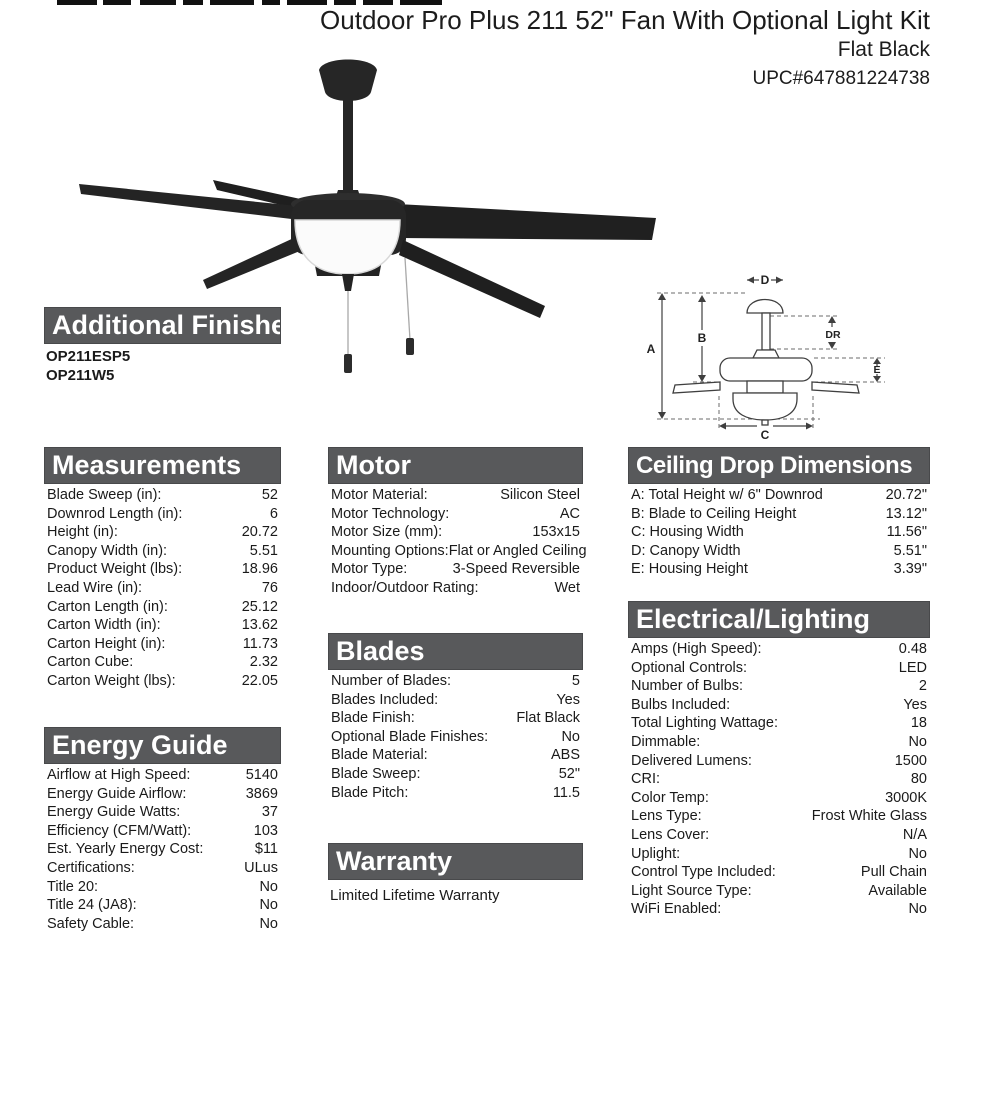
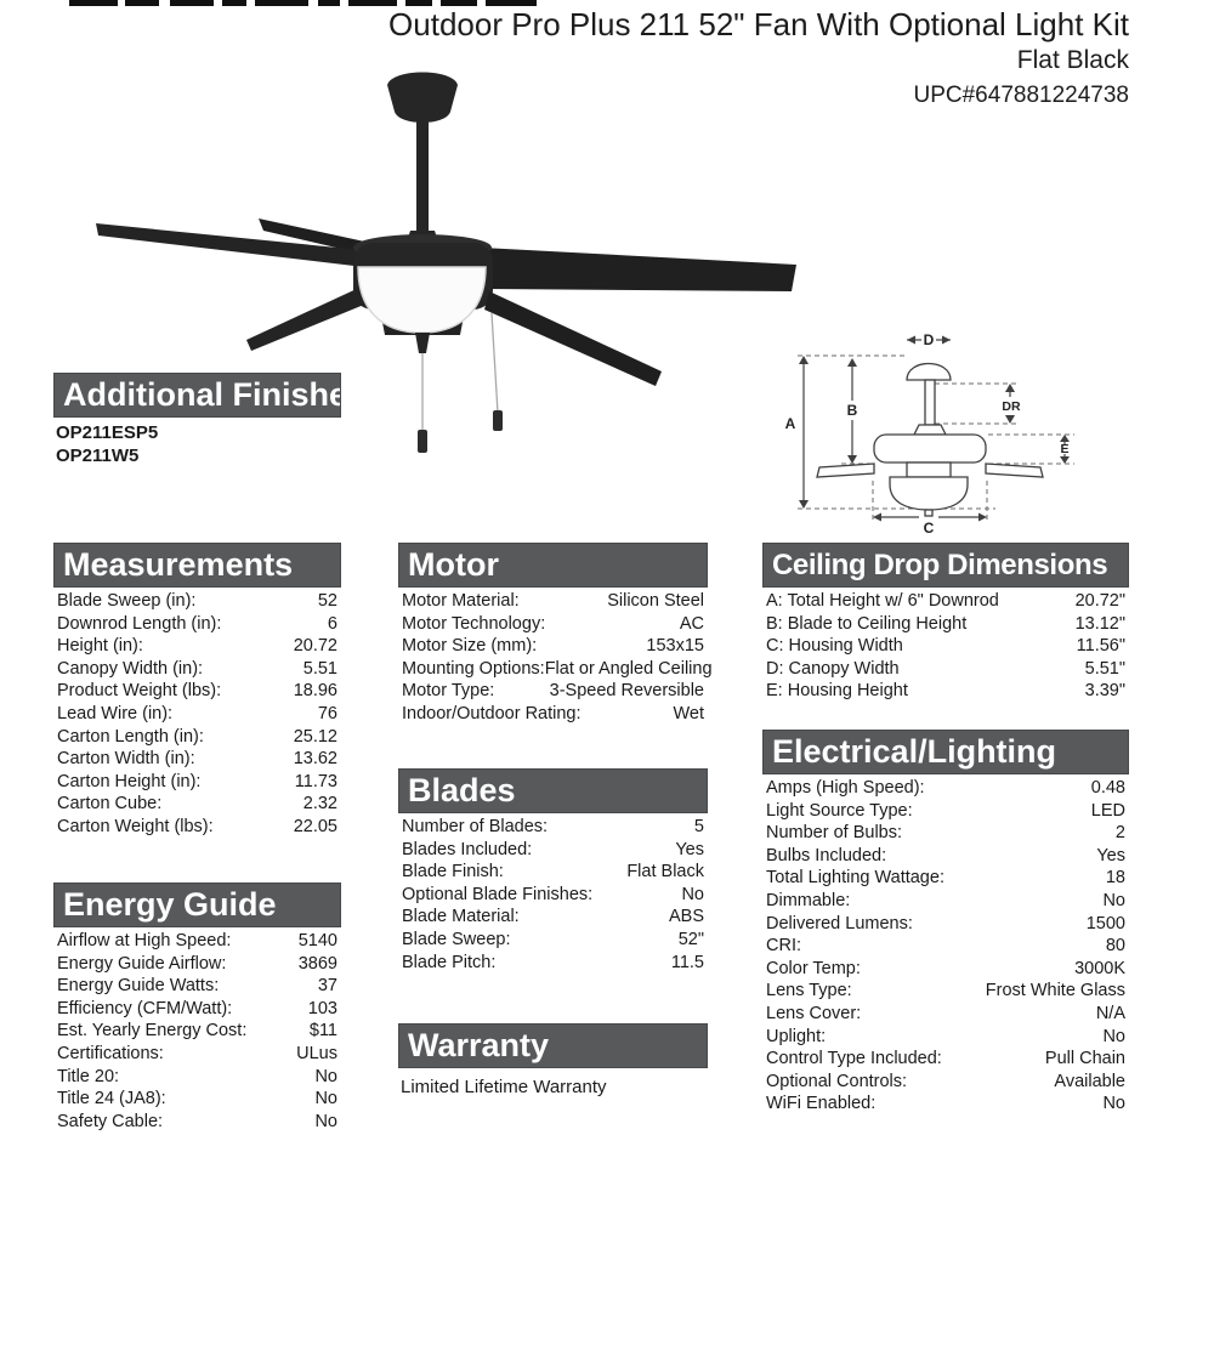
  Outdoor Pro Plus 211 52" Fan With Optional Light Kit
  Flat Black
  UPC#647881224738
  A
  B
  C
  D
  E
  DR
  Additional Finishe
  OP211ESP5
  OP211W5
  Measurements
  Blade Sweep (in):
  52
  Downrod Length (in):
  6
  Height (in):
  20.72
  Canopy Width (in):
  5.51
  Product Weight (lbs):
  18.96
  Lead Wire (in):
  76
  Carton Length (in):
  25.12
  Carton Width (in):
  13.62
  Carton Height (in):
  11.73
  Carton Cube:
  2.32
  Carton Weight (lbs):
  22.05
  Energy Guide
  Airflow at High Speed:
  5140
  Energy Guide Airflow:
  3869
  Energy Guide Watts:
  37
  Efficiency (CFM/Watt):
  103
  Est. Yearly Energy Cost:
  $11
  Certifications:
  ULus
  Title 20:
  No
  Title 24 (JA8):
  No
  Safety Cable:
  No
  Motor
  Motor Material:
  Silicon Steel
  Motor Technology:
  AC
  Motor Size (mm):
  153x15
  Mounting Options:
  Flat or Angled Ceiling
  Motor Type:
  3-Speed Reversible
  Indoor/Outdoor Rating:
  Wet
  Blades
  Number of Blades:
  5
  Blades Included:
  Yes
  Blade Finish:
  Flat Black
  Optional Blade Finishes:
  No
  Blade Material:
  ABS
  Blade Sweep:
  52"
  Blade Pitch:
  11.5
  Warranty
  Limited Lifetime Warranty
  Ceiling Drop Dimensions
  A: Total Height w/ 6" Downrod
  20.72"
  B: Blade to Ceiling Height
  13.12"
  C: Housing Width
  11.56"
  D: Canopy Width
  5.51"
  E: Housing Height
  3.39"
  Electrical/Lighting
  Amps (High Speed):
  0.48
- Optional Controls:
+ Light Source Type:
  LED
  Number of Bulbs:
  2
  Bulbs Included:
  Yes
  Total Lighting Wattage:
  18
  Dimmable:
  No
  Delivered Lumens:
  1500
  CRI:
  80
  Color Temp:
  3000K
  Lens Type:
  Frost White Glass
  Lens Cover:
  N/A
  Uplight:
  No
  Control Type Included:
  Pull Chain
- Light Source Type:
+ Optional Controls:
  Available
  WiFi Enabled:
  No
